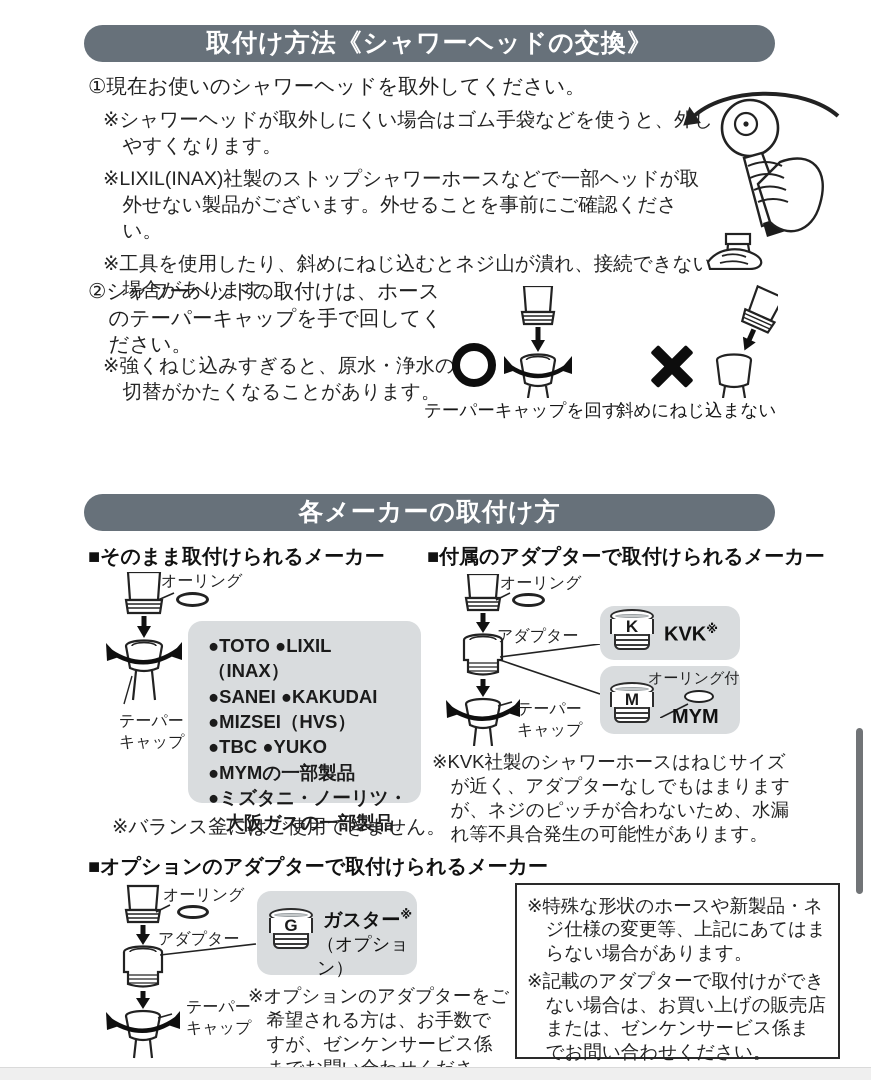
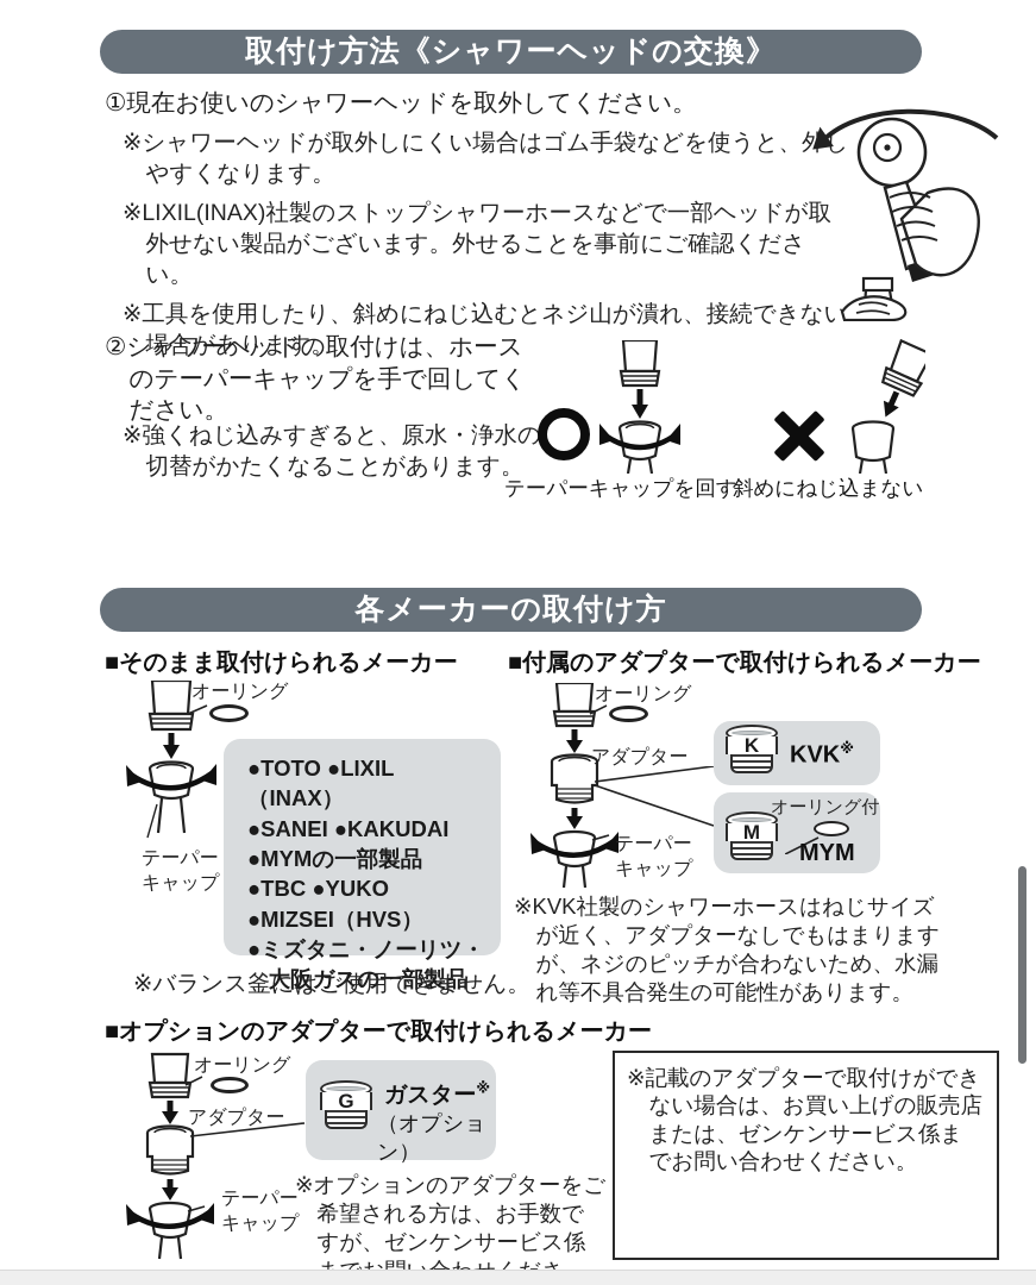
  取付け方法《シャワーヘッドの交換》
  ①現在お使いのシャワーヘッドを取外してください。
  ※シャワーヘッドが取外しにくい場合はゴム手袋などを使うと、外しやすくなります。
  ※LIXIL(INAX)社製のストップシャワーホースなどで一部ヘッドが取外せない製品がございます。外せることを事前にご確認ください。
  ※工具を使用したり、斜めにねじ込むとネジ山が潰れ、接続できない場合があります。
  ②シャワーヘッドの取付けは、ホースのテーパーキャップを手で回してください。
  ※強くねじ込みすぎると、原水・浄水の切替がかたくなることがあります。
  テーパーキャップを回す
  斜めにねじ込まない
  各メーカーの取付け方
  ■そのまま取付けられるメーカー
  ■付属のアダプターで取付けられるメーカー
  オーリング
  テーパー
  キャップ
  ●TOTO ●LIXIL（INAX）
  ●SANEI ●KAKUDAI
- ●MIZSEI（HVS）
+ ●MYMの一部製品
  ●TBC ●YUKO
- ●MYMの一部製品
+ ●MIZSEI（HVS）
  ●ミズタニ・ノーリツ・
  大阪ガスの一部製品
  ※バランス釜にはご使用できません。
  オーリング
  アダプター
  テーパー
  キャップ
  K
  KVK※
  オーリング付
  M
  MYM
  ※KVK社製のシャワーホースはねじサイズが近く、アダプターなしでもはまりますが、ネジのピッチが合わないため、水漏れ等不具合発生の可能性があります。
  ■オプションのアダプターで取付けられるメーカー
  オーリング
  アダプター
  テーパー
  キャップ
  G
  ガスター※
  （オプション）
  ※オプションのアダプターをご希望される方は、お手数ですが、ゼンケンサービス係
- ※特殊な形状のホースや新製品・ネジ仕様の変更等、上記にあてはまらない場合があります。
  ※記載のアダプターで取付けができない場合は、お買い上げの販売店または、ゼンケンサービス係までお問い合わせください。
